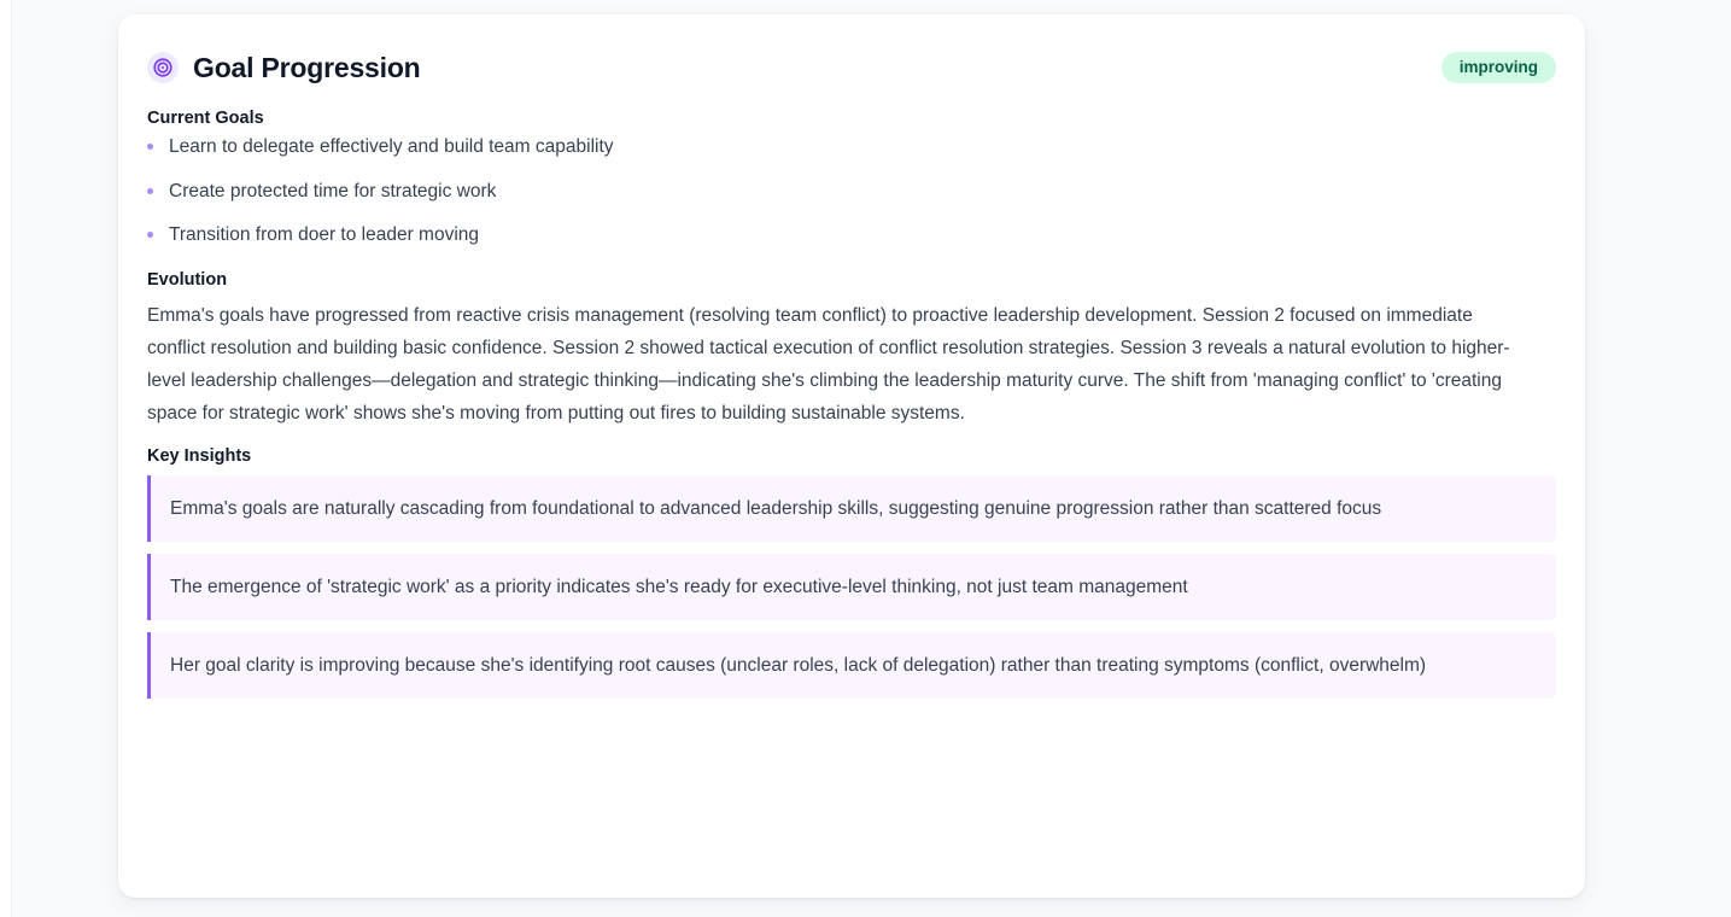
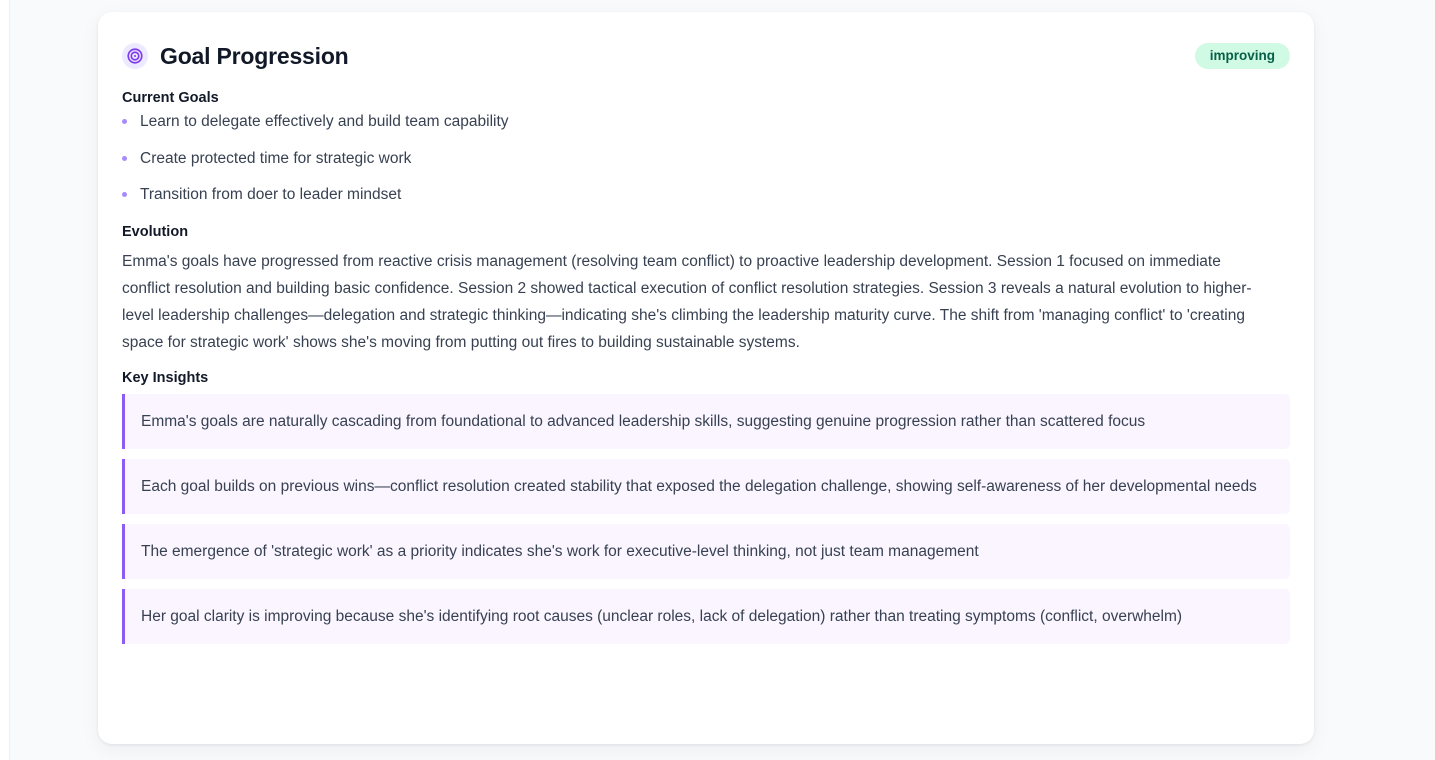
  Goal Progression
  improving
  Current Goals
  Learn to delegate effectively and build team capability
  Create protected time for strategic work
- Transition from doer to leader moving
+ Transition from doer to leader mindset
  Evolution
- Emma's goals have progressed from reactive crisis management (resolving team conflict) to proactive leadership development. Session 2 focused on immediate conflict resolution and building basic confidence. Session 2 showed tactical execution of conflict resolution strategies. Session 3 reveals a natural evolution to higher-level leadership challenges—delegation and strategic thinking—indicating she's climbing the leadership maturity curve. The shift from 'managing conflict' to 'creating space for strategic work' shows she's moving from putting out fires to building sustainable systems.
+ Emma's goals have progressed from reactive crisis management (resolving team conflict) to proactive leadership development. Session 1 focused on immediate conflict resolution and building basic confidence. Session 2 showed tactical execution of conflict resolution strategies. Session 3 reveals a natural evolution to higher-level leadership challenges—delegation and strategic thinking—indicating she's climbing the leadership maturity curve. The shift from 'managing conflict' to 'creating space for strategic work' shows she's moving from putting out fires to building sustainable systems.
  Key Insights
  Emma's goals are naturally cascading from foundational to advanced leadership skills, suggesting genuine progression rather than scattered focus
+ Each goal builds on previous wins—conflict resolution created stability that exposed the delegation challenge, showing self-awareness of her developmental needs
- The emergence of 'strategic work' as a priority indicates she's ready for executive-level thinking, not just team management
+ The emergence of 'strategic work' as a priority indicates she's work for executive-level thinking, not just team management
  Her goal clarity is improving because she's identifying root causes (unclear roles, lack of delegation) rather than treating symptoms (conflict, overwhelm)
